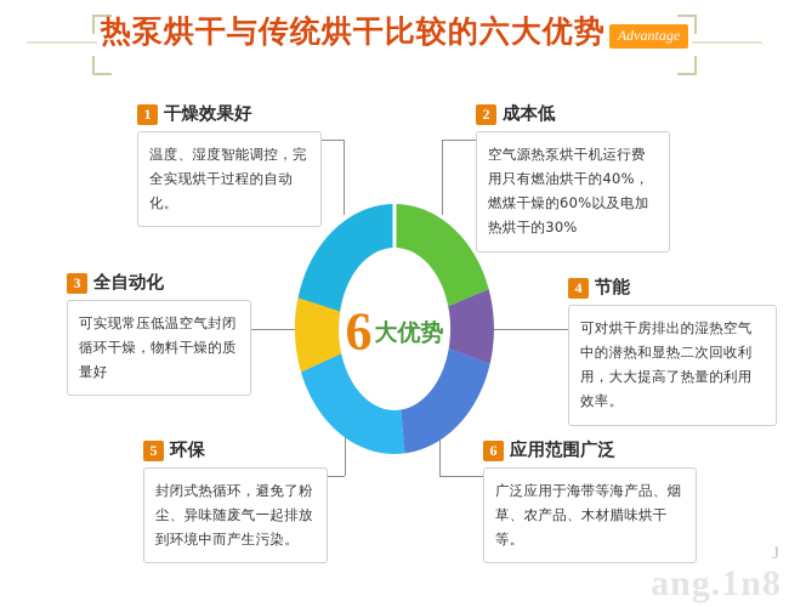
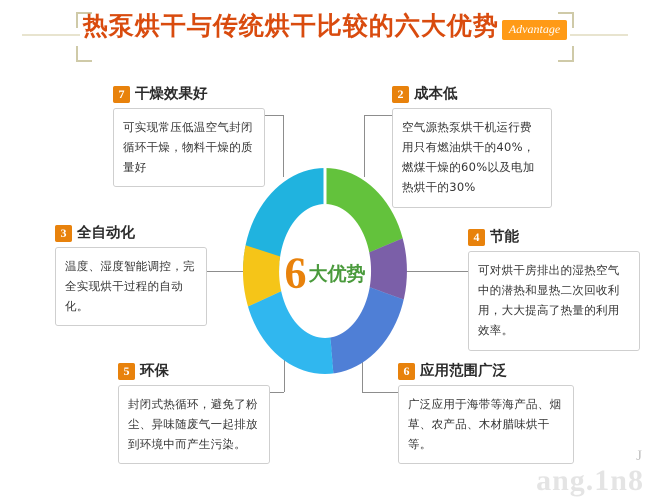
  热泵烘干与传统烘干比较的六大优势 Advantage
  6大优势
- 1
+ 7
  干燥效果好
- 温度、湿度智能调控，完全实现烘干过程的自动化。
+ 可实现常压低温空气封闭循环干燥，物料干燥的质量好
  2
  成本低
  空气源热泵烘干机运行费用只有燃油烘干的40%，燃煤干燥的60%以及电加热烘干的30%
  3
  全自动化
- 可实现常压低温空气封闭循环干燥，物料干燥的质量好
+ 温度、湿度智能调控，完全实现烘干过程的自动化。
  4
  节能
  可对烘干房排出的湿热空气中的潜热和显热二次回收利用，大大提高了热量的利用效率。
  5
  环保
  封闭式热循环，避免了粉尘、异味随废气一起排放到环境中而产生污染。
  6
  应用范围广泛
  广泛应用于海带等海产品、烟草、农产品、木材腊味烘干等。
  ang.1n8
  J
